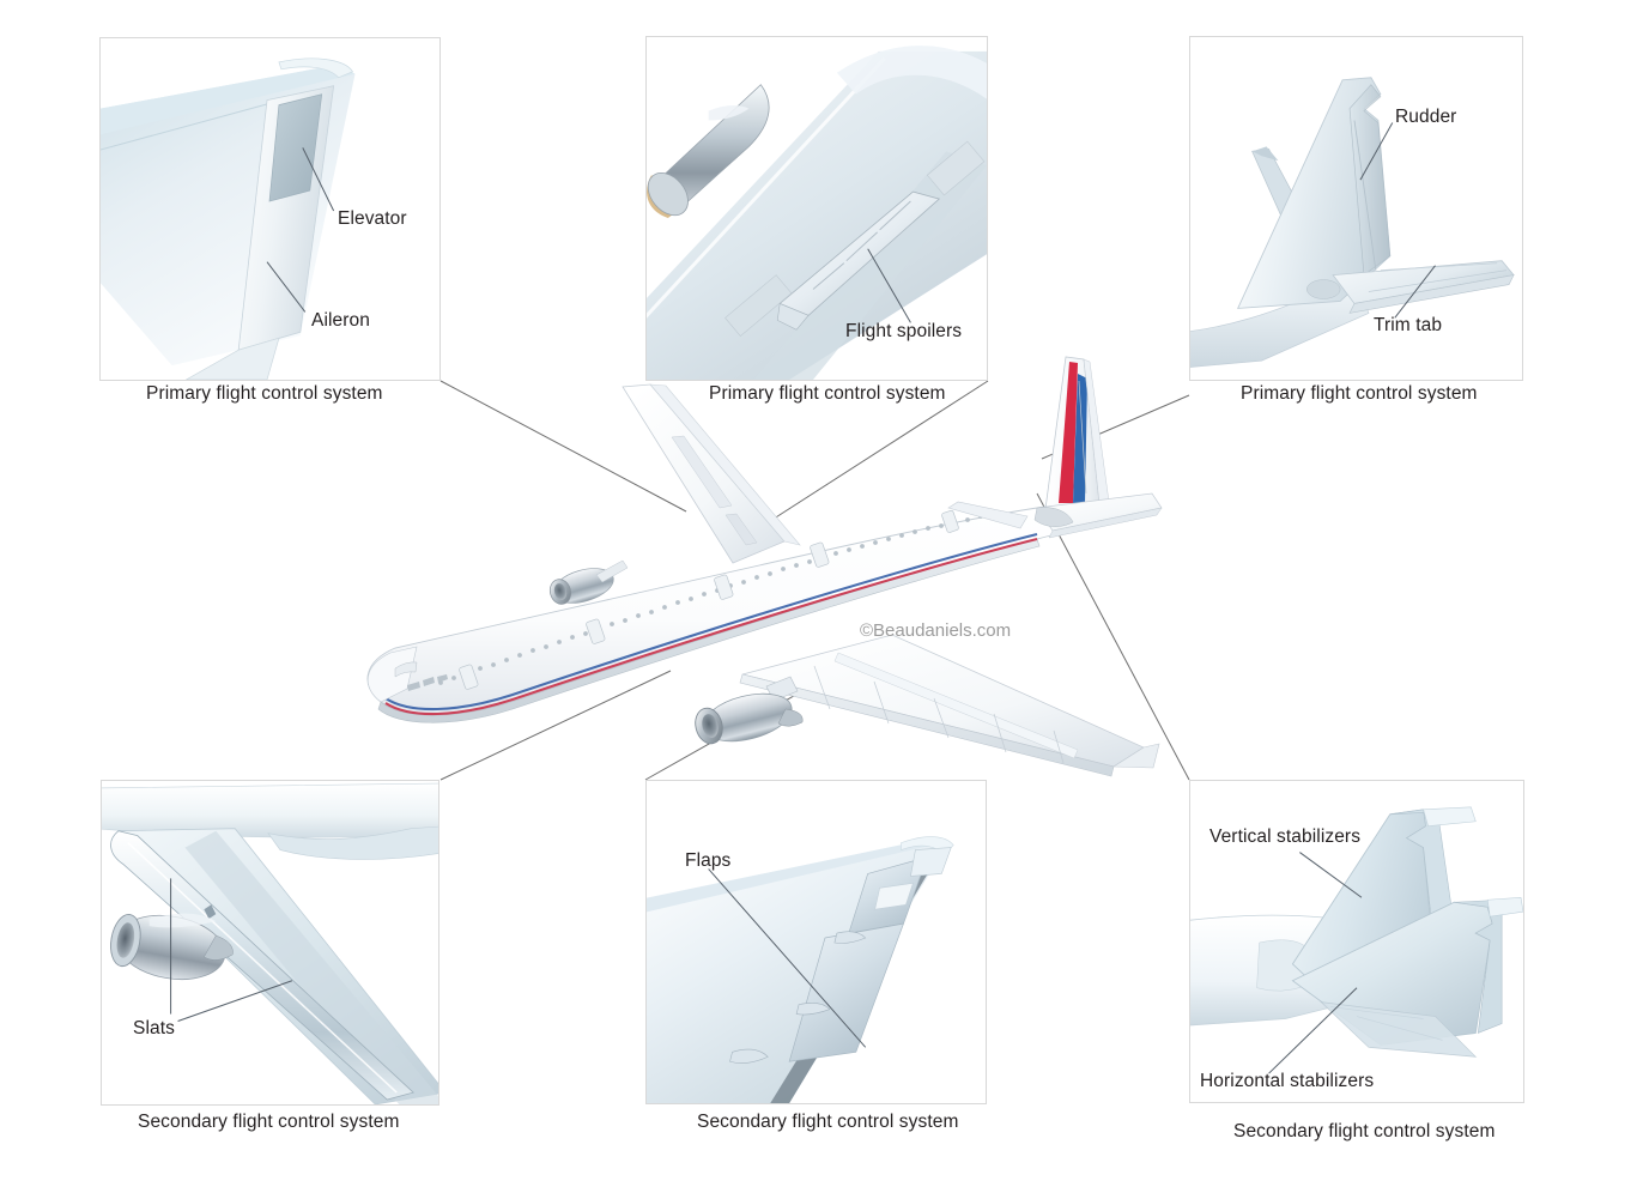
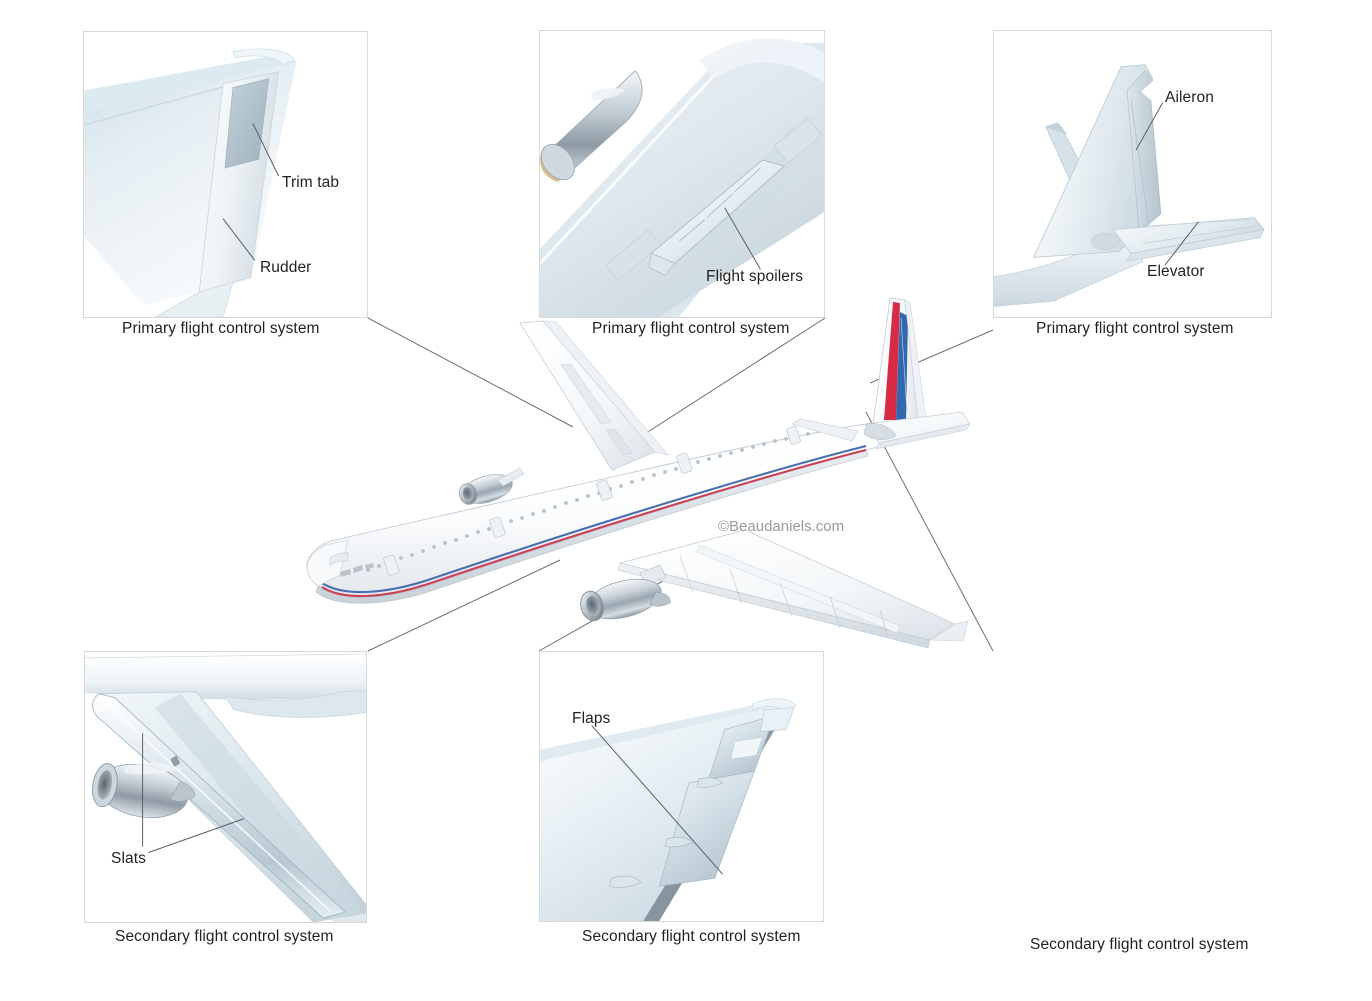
  ©Beaudaniels.com
- Elevator
+ Trim tab
- Aileron
+ Rudder
  Primary flight control system
  Flight spoilers
  Primary flight control system
- Rudder
+ Aileron
- Trim tab
+ Elevator
  Primary flight control system
  Slats
  Secondary flight control system
  Flaps
  Secondary flight control system
- Vertical stabilizers
- Horizontal stabilizers
  Secondary flight control system
